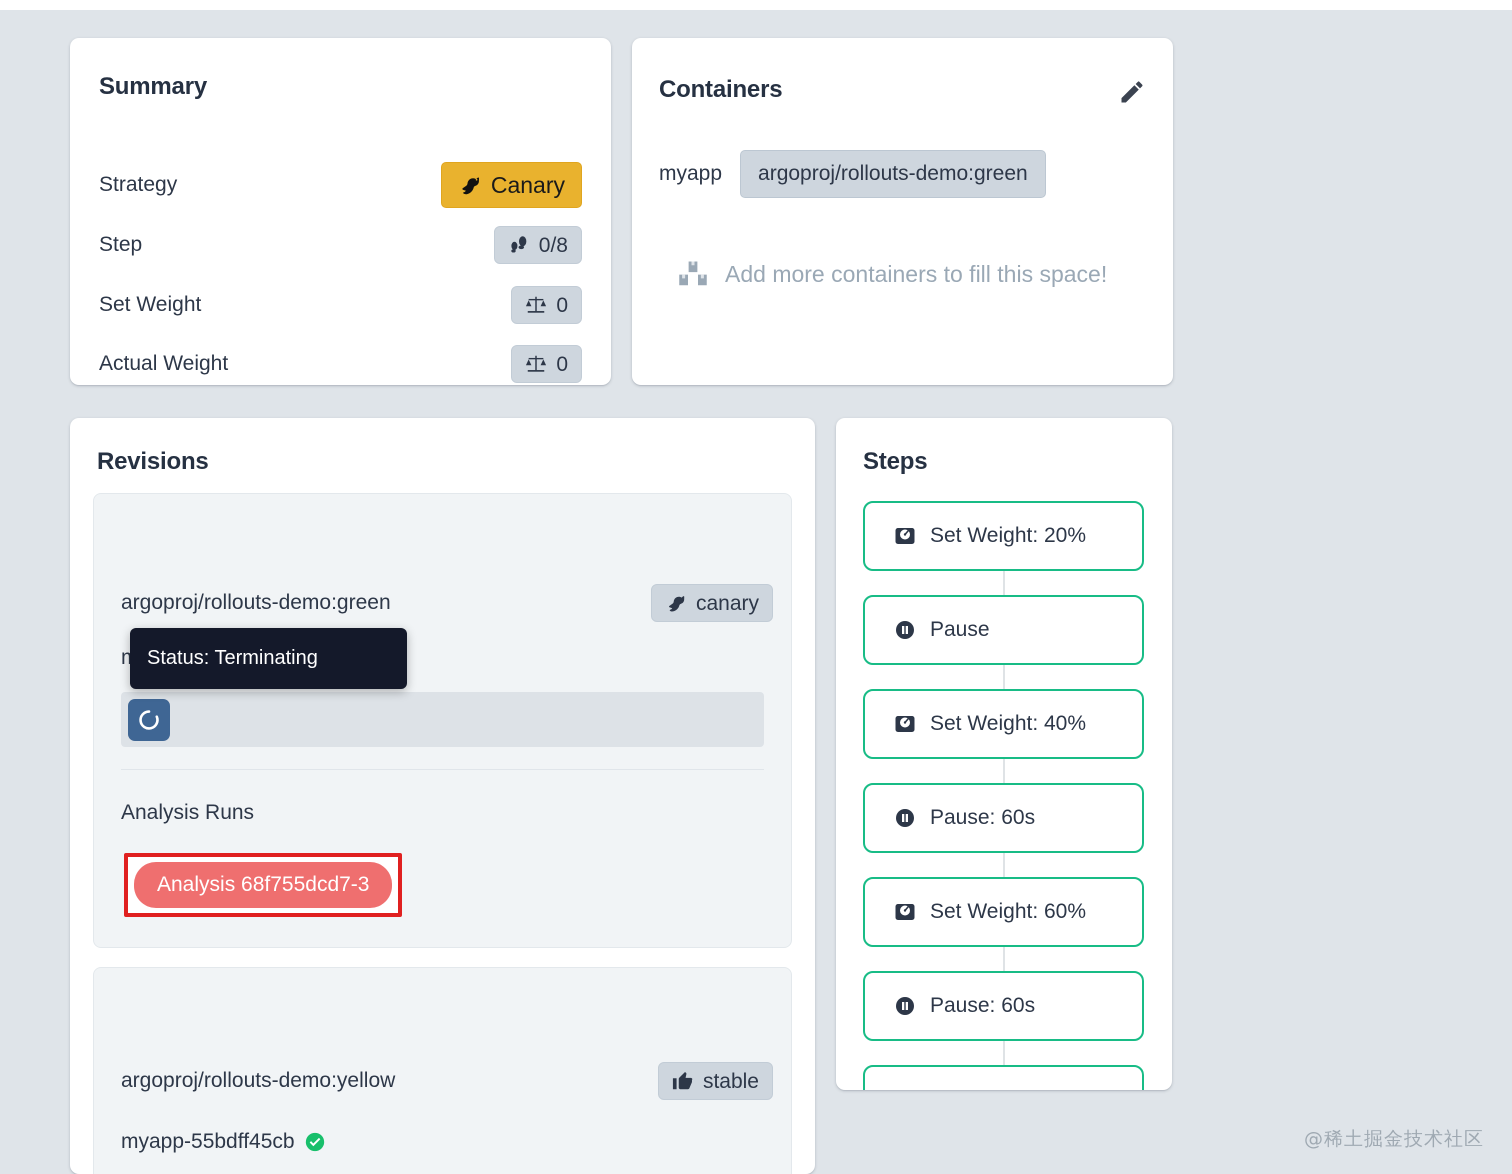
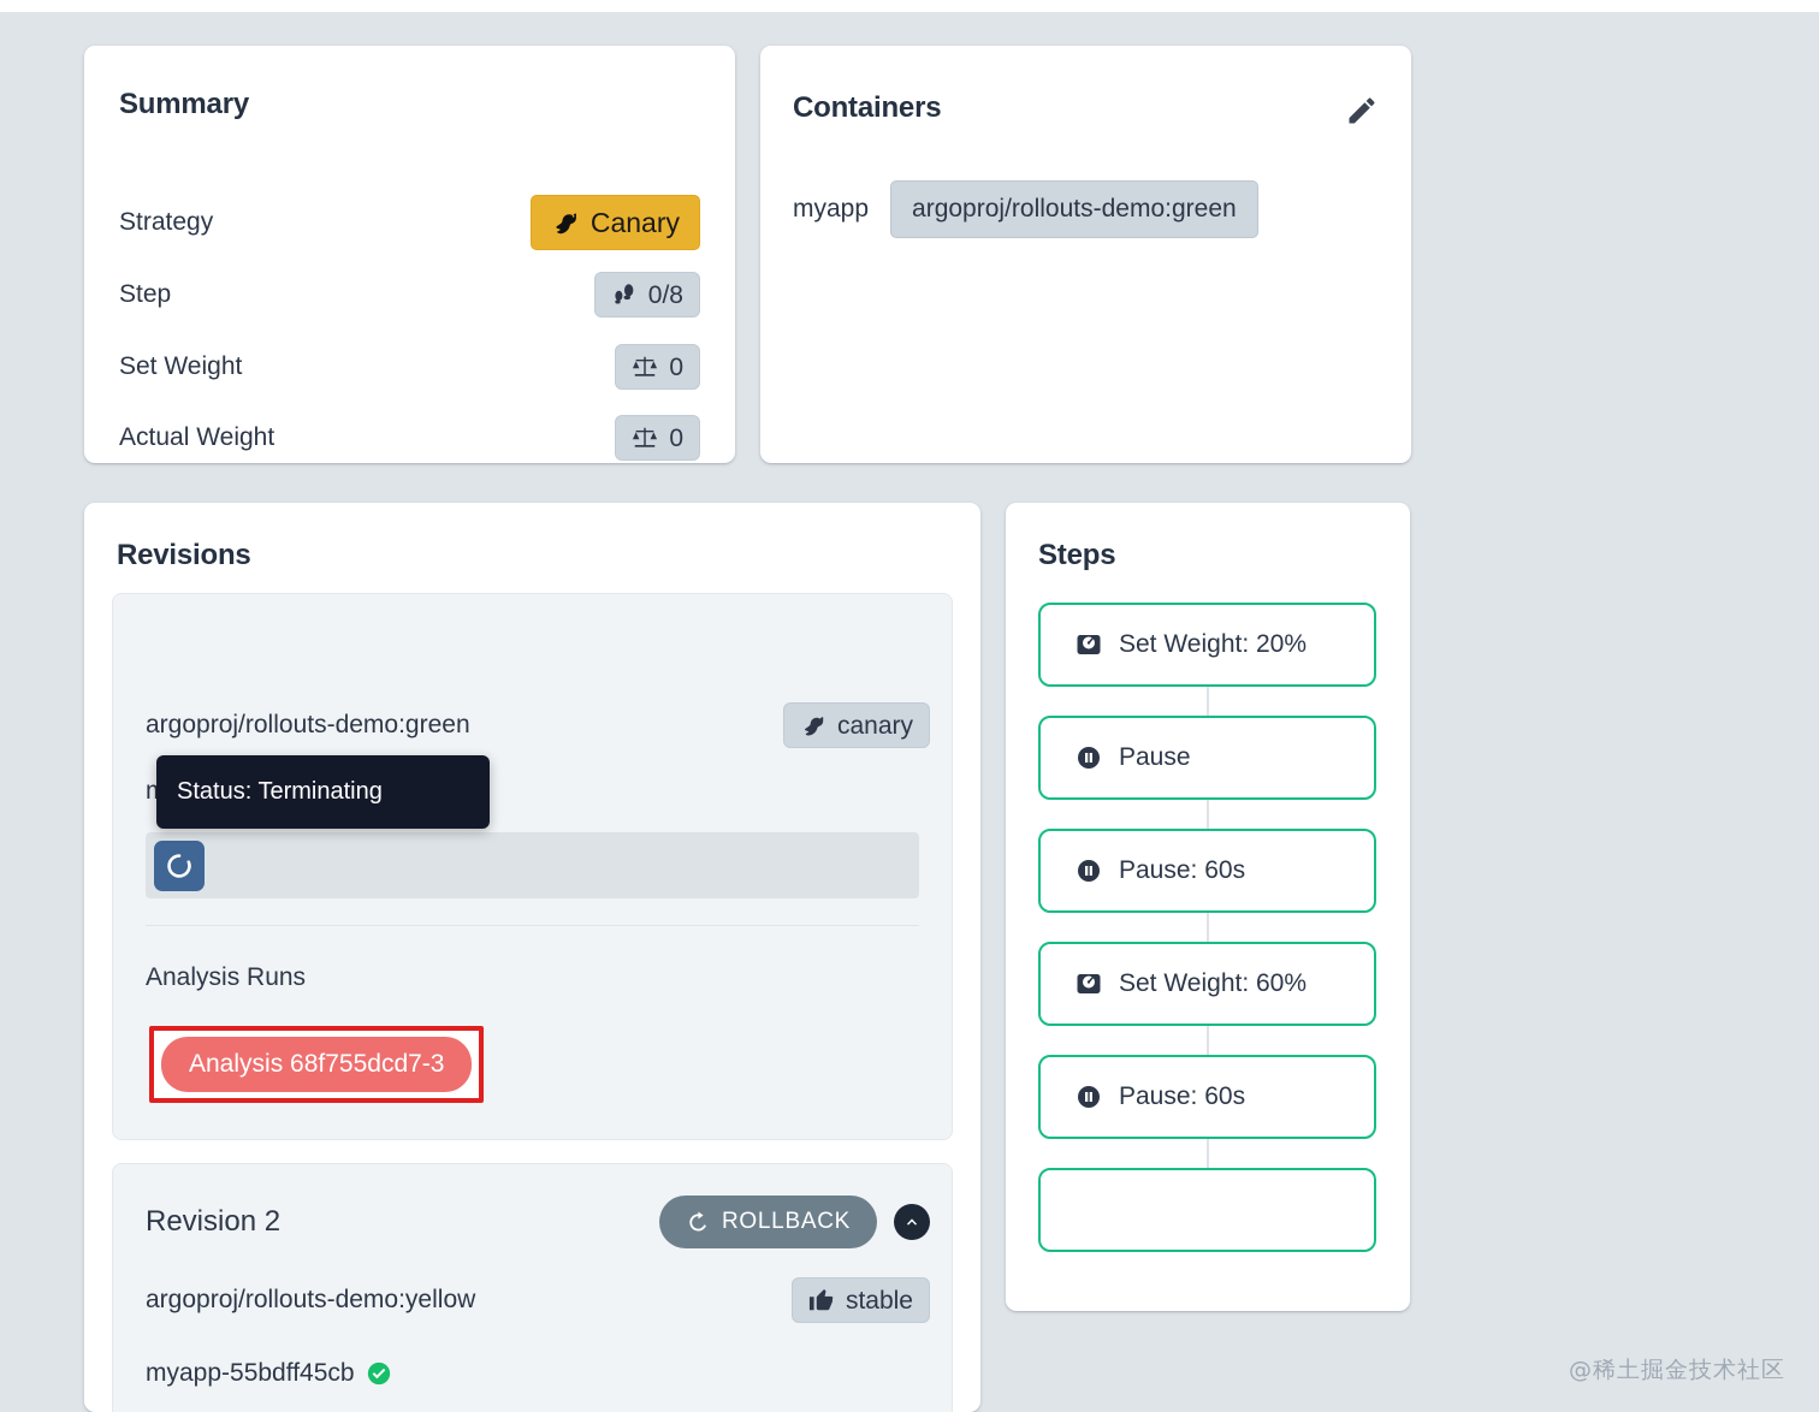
  Summary
  Strategy
  Canary
  Step
  0/8
  Set Weight
  0
  Actual Weight
  0
  Containers
  myapp
  argoproj/rollouts-demo:green
- Add more containers to fill this space!
  Revisions
  argoproj/rollouts-demo:green
  canary
  Analysis Runs
  Analysis 68f755dcd7-3
+ Revision 2
+ ROLLBACK
  argoproj/rollouts-demo:yellow
  stable
  myapp-55bdff45cb
  Steps
  Set Weight: 20%
  Pause
- Set Weight: 40%
  Pause: 60s
  Set Weight: 60%
  Pause: 60s
  Status: Terminating
  @稀土掘金技术社区
